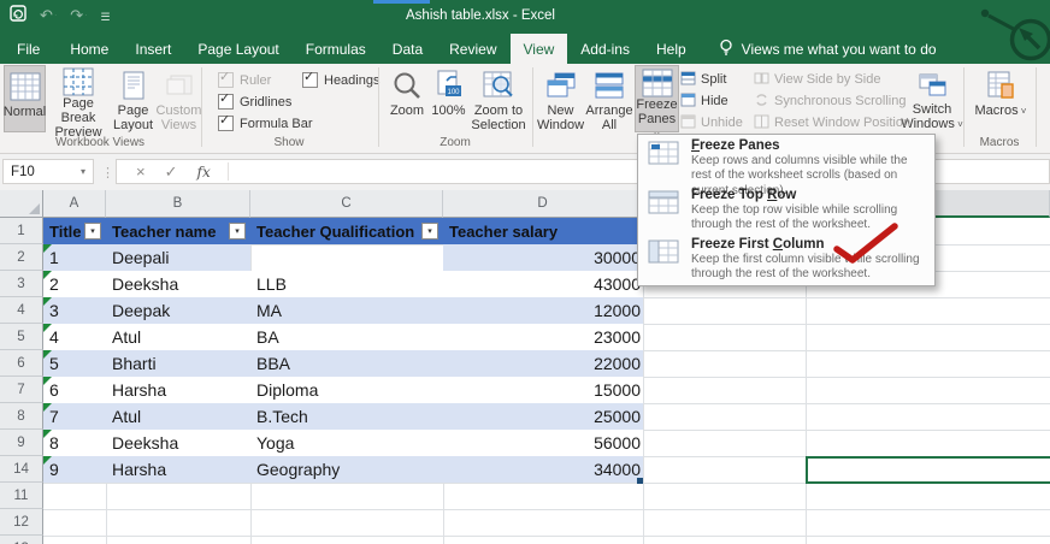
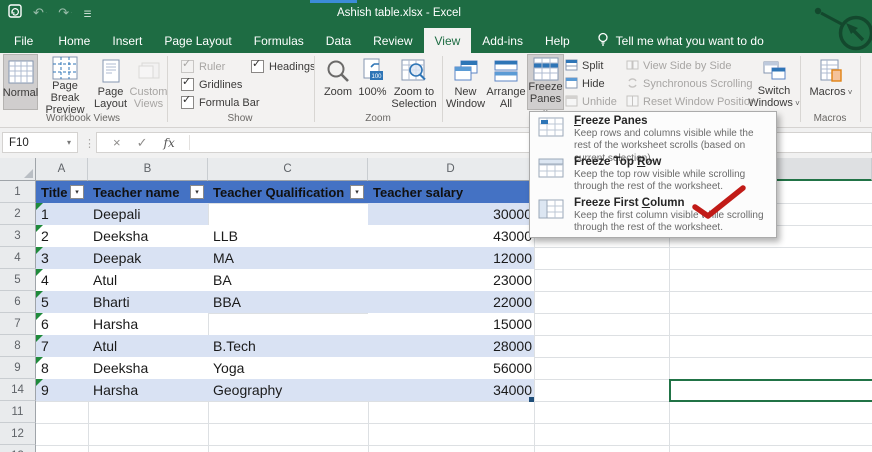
  ☰
  Ashish table.xlsx - Excel
  File
  Home
  Insert
  Page Layout
  Formulas
  Data
  Review
  View
  Add-ins
  Help
- Views me what you want to do
+ Tell me what you want to do
  Normal
  Page Break Preview
  Page Layout
  Custom Views
  Zoom
  100%
  Zoom to Selection
  New Window
  Arrange All
  Freeze Panes
  Switch Windows ˅
  Macros ˅
  Split
  Hide
  Unhide
  View Side by Side
  Synchronous Scrolling
  Reset Window Position
  ✓
  Ruler
  ✓
  Gridlines
  ✓
  Formula Bar
  ✓
  Headings
  Workbook Views
  Show
  Zoom
  Macros
  F10
  ▾
  ⋮
  ×
  ✓
  fx
  A
  B
  C
  D
  1
  2
  3
  4
  5
  6
  7
  8
  9
  14
  11
  12
  Title
  Teacher name
  Teacher Qualification
  Teacher salary
  1
  Deepali
  3000
  2
  Deeksha
  LLB
  4300
  3
  Deepak
  MA
  12000
  4
  Atul
  BA
  23000
  5
  Bharti
  BBA
  22000
  6
  Harsha
- Diploma
  15000
  7
  Atul
  B.Tech
- 25000
+ 28000
  8
  Deeksha
  Yoga
  56000
  9
  Harsha
  Geography
  34000
  Freeze Panes
  Keep rows and columns visible while the rest of the worksheet scrolls (based on current selection).
  Freeze Top Row
  Keep the top row visible while scrolling through the rest of the worksheet.
  Freeze First Column
  Keep the first column visibleile scrolling through the rest of the worksheet.
